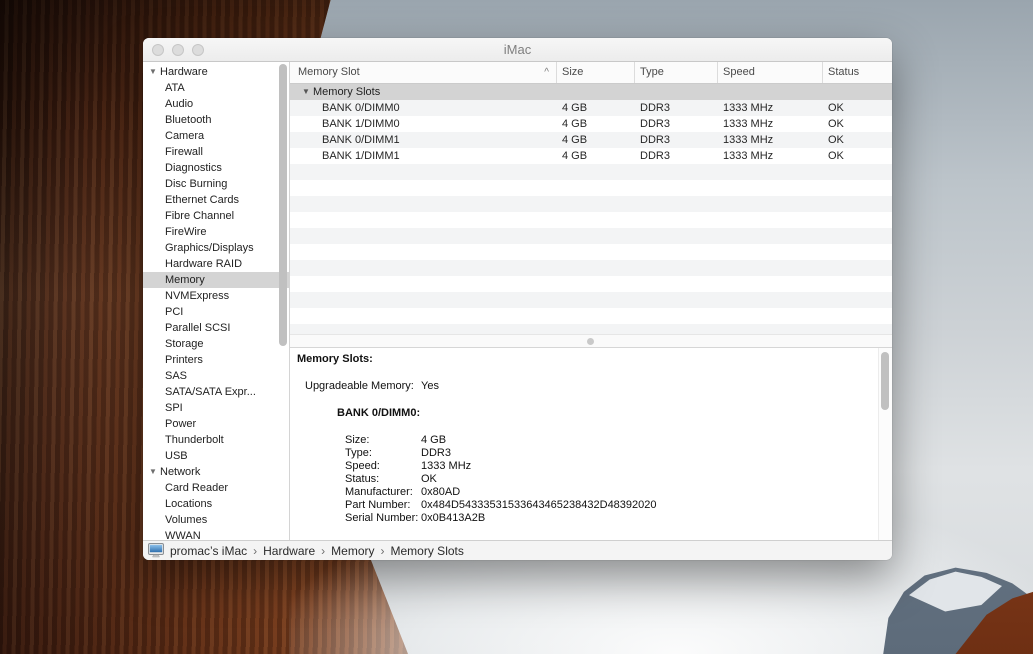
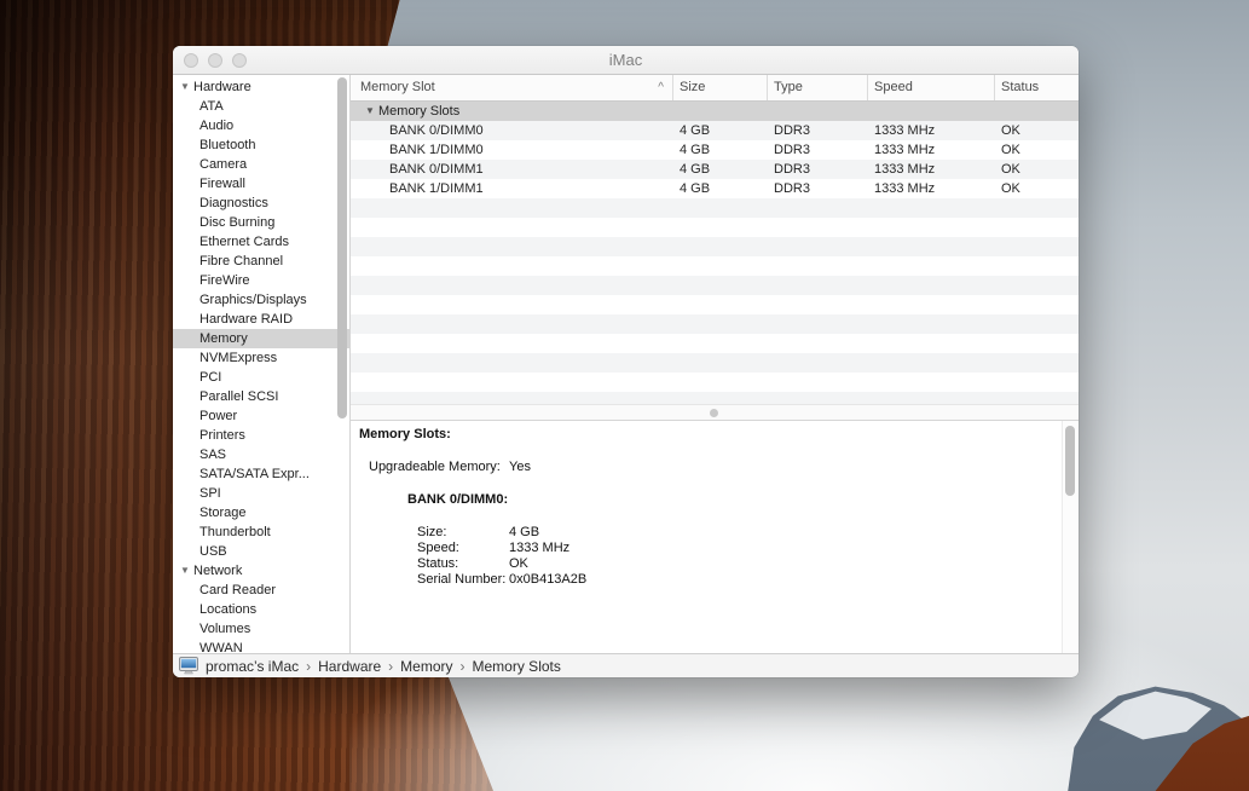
  iMac
  ▼ Hardware
  ATA
  Audio
  Bluetooth
  Camera
  Firewall
  Diagnostics
  Disc Burning
  Ethernet Cards
  Fibre Channel
  FireWire
  Graphics/Displays
  Hardware RAID
  Memory
  NVMExpress
  PCI
  Parallel SCSI
- Storage
+ Power
  Printers
  SAS
  SATA/SATA Expr...
  SPI
- Power
+ Storage
  Thunderbolt
  USB
  ▼ Network
  Card Reader
  Locations
  Volumes
  WWAN
  Memory Slot
  ^
  Size
  Type
  Speed
  Status
  ▼ Memory Slots
  BANK 0/DIMM0
  4 GB
  DDR3
  1333 MHz
  OK
  BANK 1/DIMM0
  4 GB
  DDR3
  1333 MHz
  OK
  BANK 0/DIMM1
  4 GB
  DDR3
  1333 MHz
  OK
  BANK 1/DIMM1
  4 GB
  DDR3
  1333 MHz
  OK
  Memory Slots:
  Upgradeable Memory: Yes
  BANK 0/DIMM0:
  Size: 4 GB
- Type: DDR3
  Speed: 1333 MHz
  Status: OK
- Manufacturer: 0x80AD
- Part Number: 0x484D54333531533643465238432D48392020
  Serial Number: 0x0B413A2B
  promac’s iMac
  ›
  Hardware
  ›
  Memory
  ›
  Memory Slots
